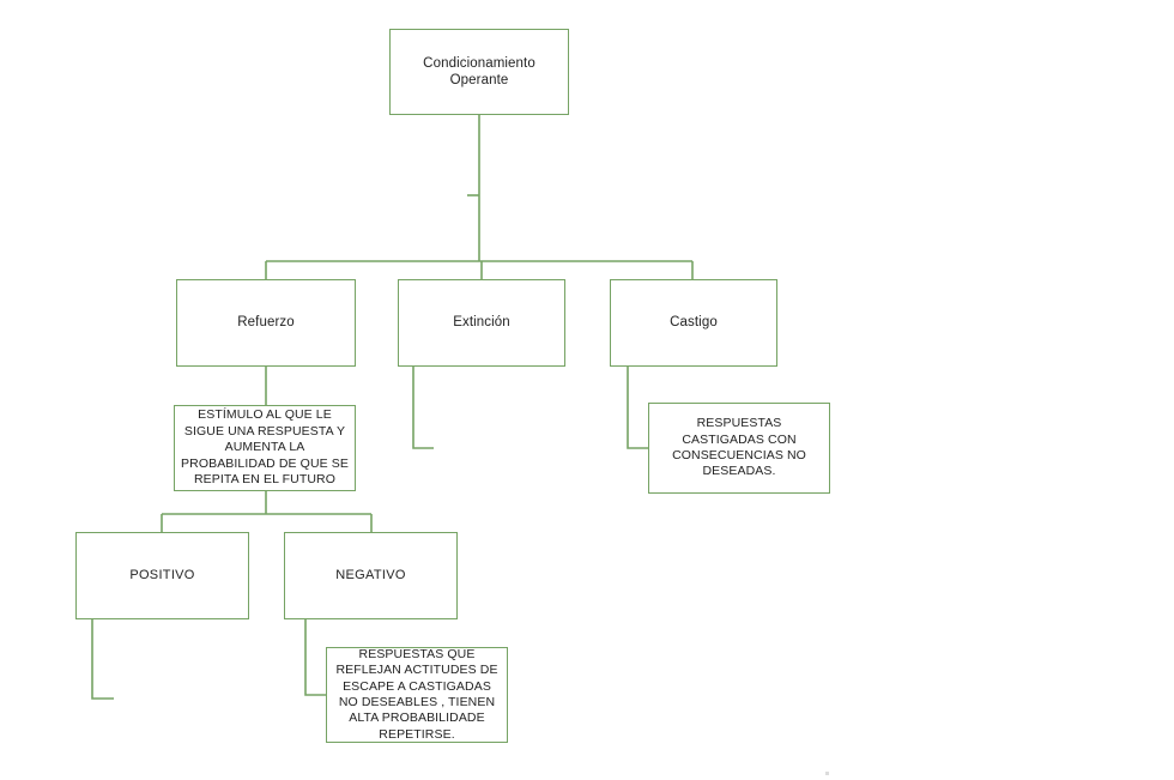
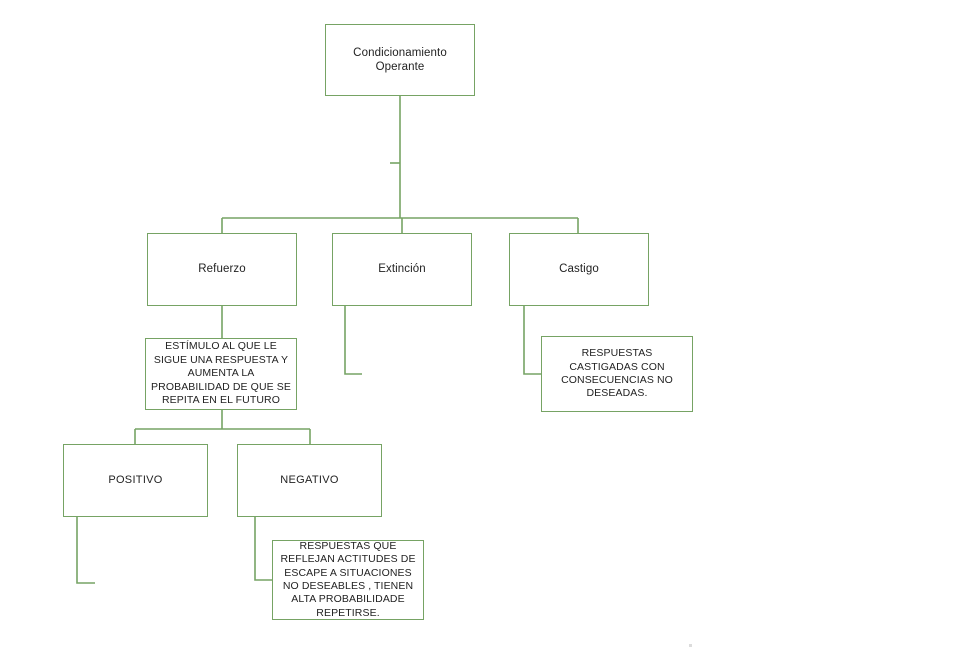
  Condicionamiento Operante
  Refuerzo
  Extinción
  Castigo
  ESTÍMULO AL QUE LE SIGUE UNA RESPUESTA Y AUMENTA LA PROBABILIDAD DE QUE SE REPITA EN EL FUTURO
  RESPUESTAS CASTIGADAS CON CONSECUENCIAS NO DESEADAS.
  POSITIVO
  NEGATIVO
- RESPUESTAS QUE REFLEJAN ACTITUDES DE ESCAPE A CASTIGADAS NO DESEABLES , TIENEN ALTA PROBABILIDADE REPETIRSE.
+ RESPUESTAS QUE REFLEJAN ACTITUDES DE ESCAPE A SITUACIONES NO DESEABLES , TIENEN ALTA PROBABILIDADE REPETIRSE.
